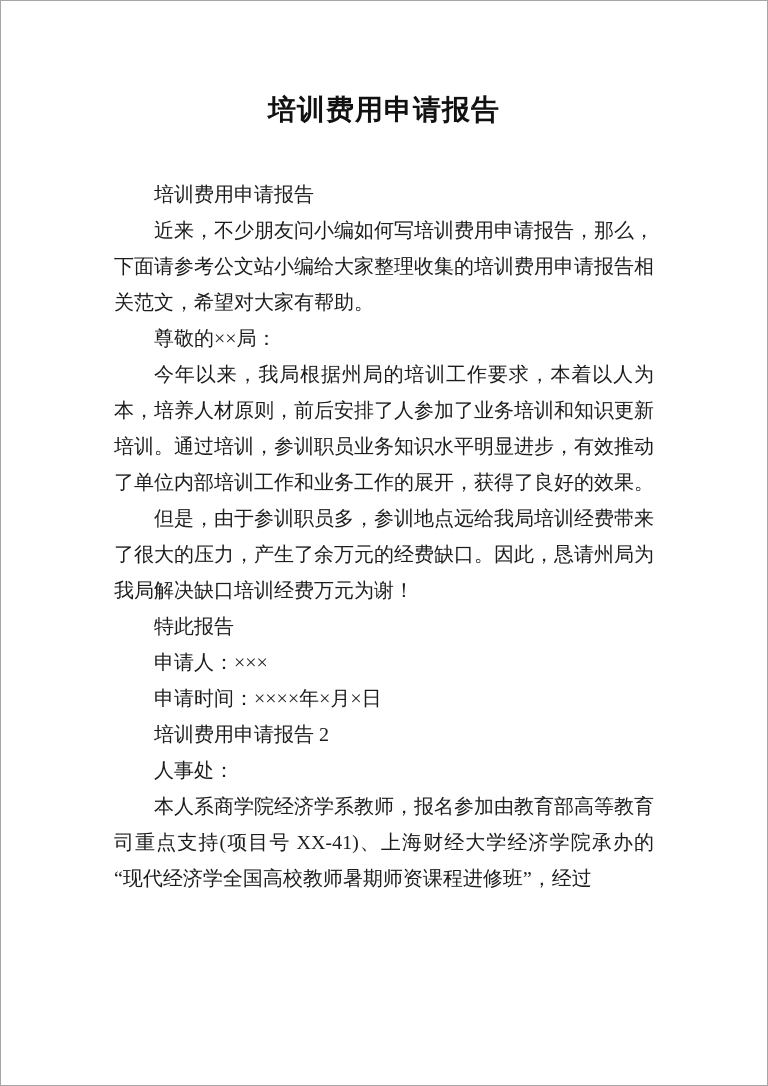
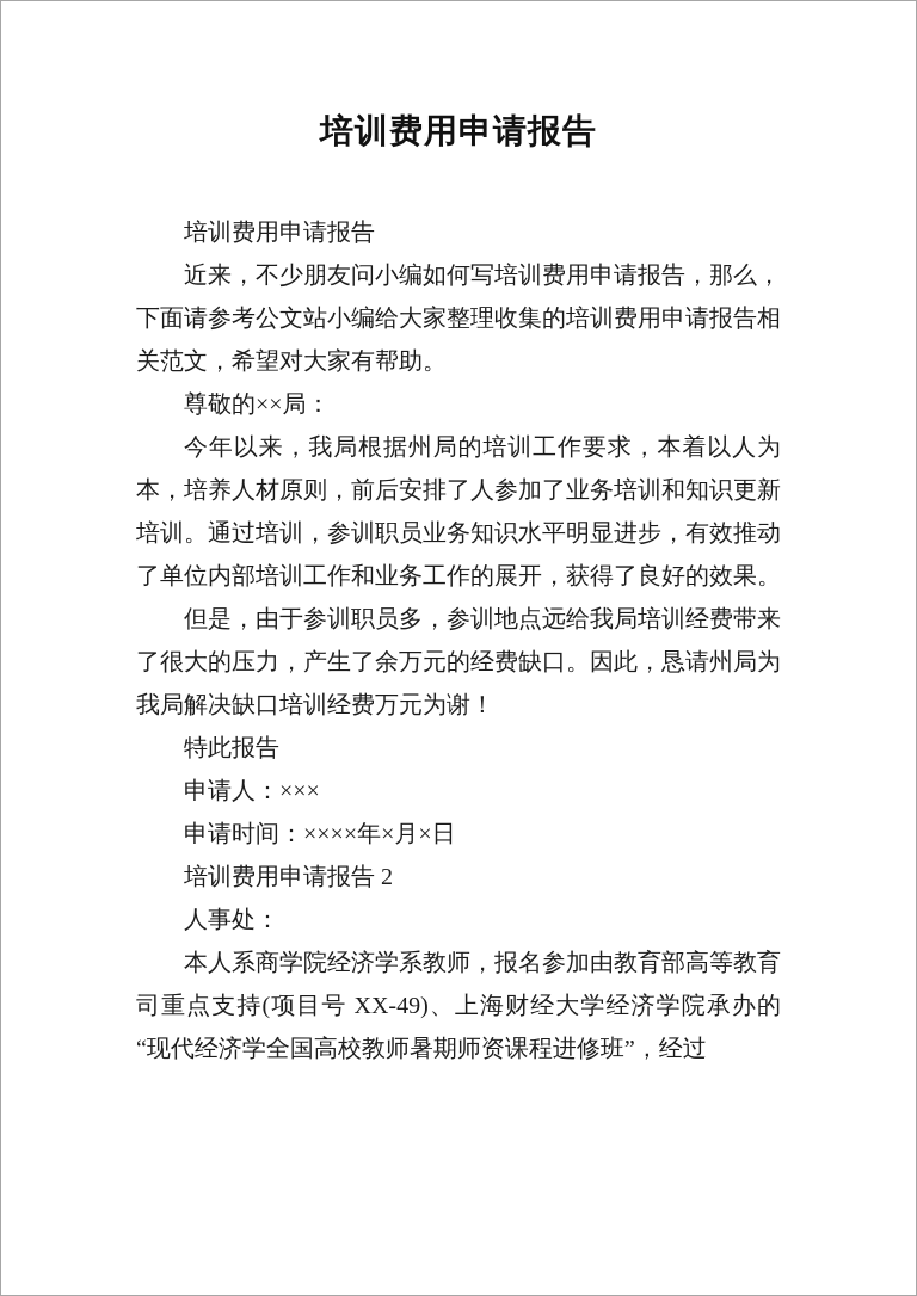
  培训费用申请报告
  培训费用申请报告
  近来，不少朋友问小编如何写培训费用申请报告，那么，下面请参考公文站小编给大家整理收集的培训费用申请报告相关范文，希望对大家有帮助。
  尊敬的××局：
  今年以来，我局根据州局的培训工作要求，本着以人为本，培养人材原则，前后安排了人参加了业务培训和知识更新培训。通过培训，参训职员业务知识水平明显进步，有效推动了单位内部培训工作和业务工作的展开，获得了良好的效果。
  但是，由于参训职员多，参训地点远给我局培训经费带来了很大的压力，产生了余万元的经费缺口。因此，恳请州局为我局解决缺口培训经费万元为谢！
  特此报告
  申请人：×××
  申请时间：××××年×月×日
  培训费用申请报告 2
  人事处：
- 本人系商学院经济学系教师，报名参加由教育部高等教育司重点支持(项目号 XX-41)、上海财经大学经济学院承办的“现代经济学全国高校教师暑期师资课程进修班”，经过
+ 本人系商学院经济学系教师，报名参加由教育部高等教育司重点支持(项目号 XX-49)、上海财经大学经济学院承办的“现代经济学全国高校教师暑期师资课程进修班”，经过
